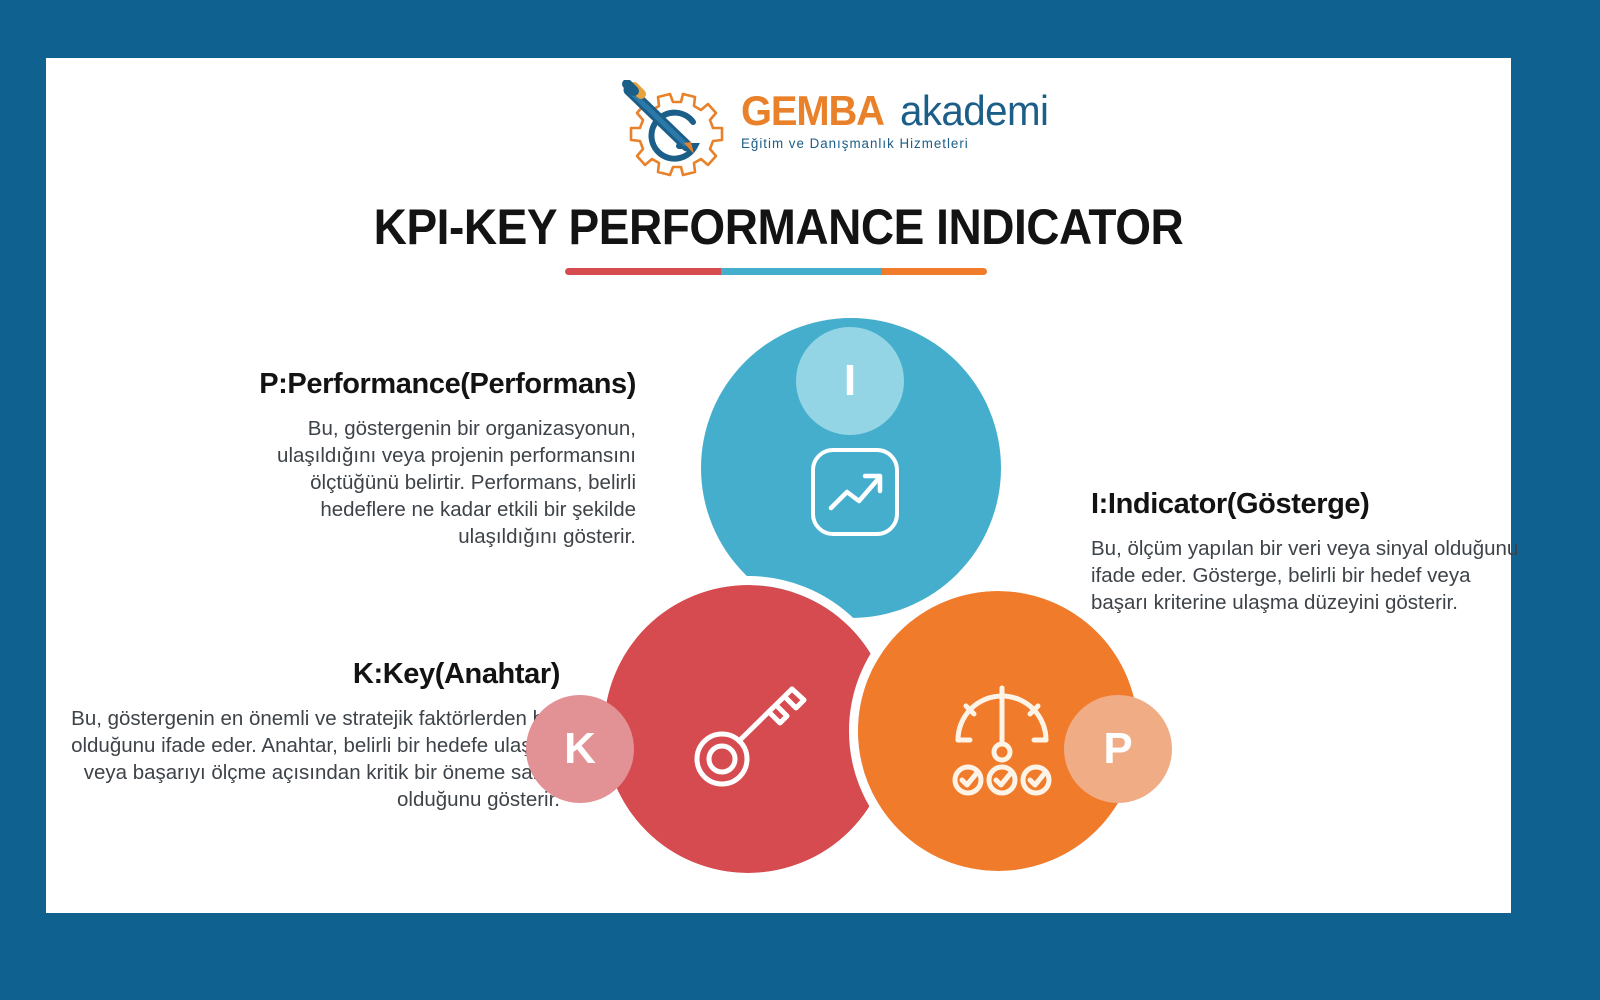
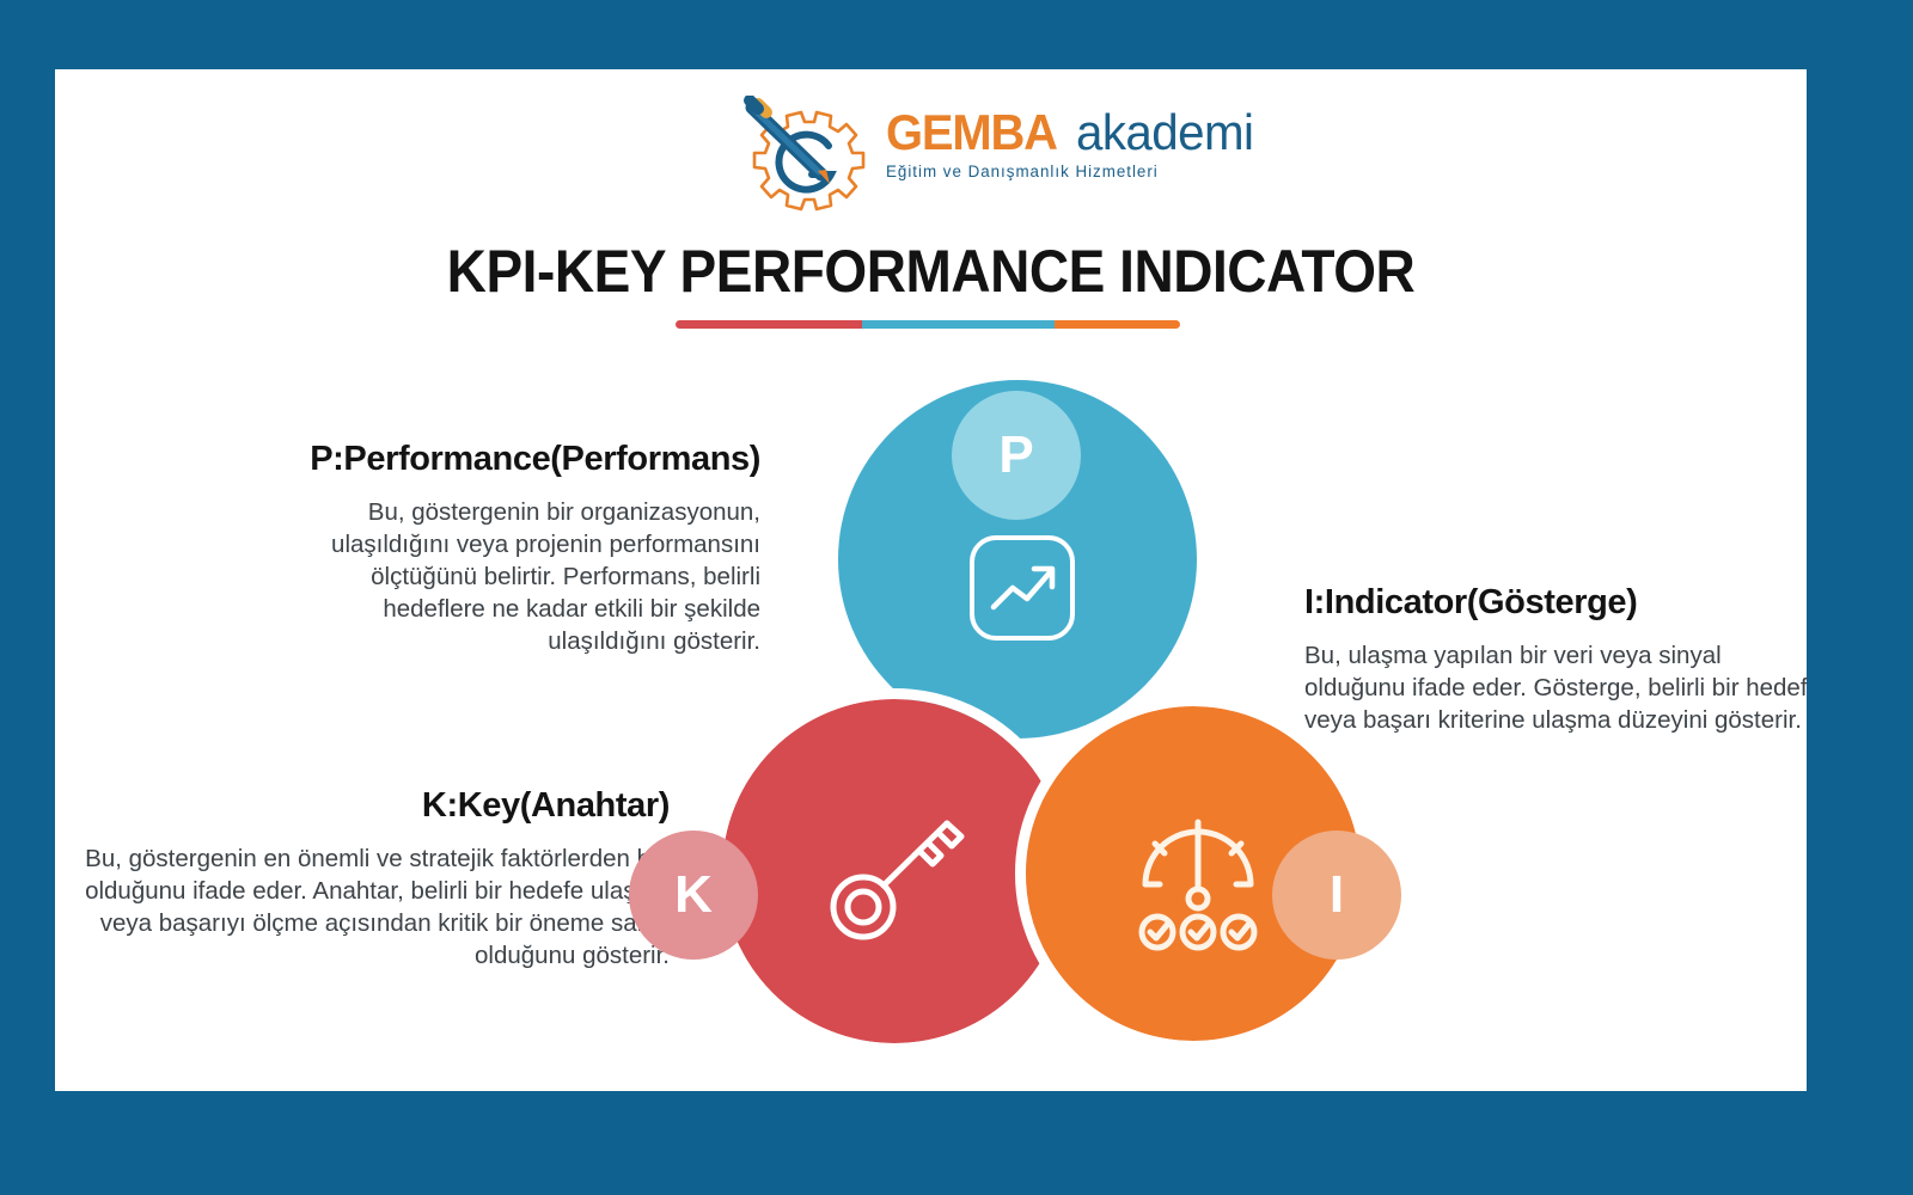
  GEMBA
  akademi
  Eğitim ve Danışmanlık Hizmetleri
  KPI-KEY PERFORMANCE INDICATOR
  P:Performance(Performans)
  Bu, göstergenin bir organizasyonun, ulaşıldığını veya projenin performansını ölçtüğünü belirtir. Performans, belirli hedeflere ne kadar etkili bir şekilde ulaşıldığını gösterir.
  K:Key(Anahtar)
  Bu, göstergenin en önemli ve stratejik faktörlerden olduğunu ifade eder. Anahtar, belirli bir hedefe ula veya başarıyı ölçme açısından kritik bir öneme sa olduğunu gösterir.
  I:Indicator(Gösterge)
- Bu, ölçüm yapılan bir veri veya sinyal olduğunu ifade eder. Gösterge, belirli bir hedef veya başarı kriterine ulaşma düzeyini gösterir.
+ Bu, ulaşma yapılan bir veri veya sinyal olduğunu ifade eder. Gösterge, belirli bir hedef veya başarı kriterine ulaşma düzeyini gösterir.
- I
+ P
  K
- P
+ I
